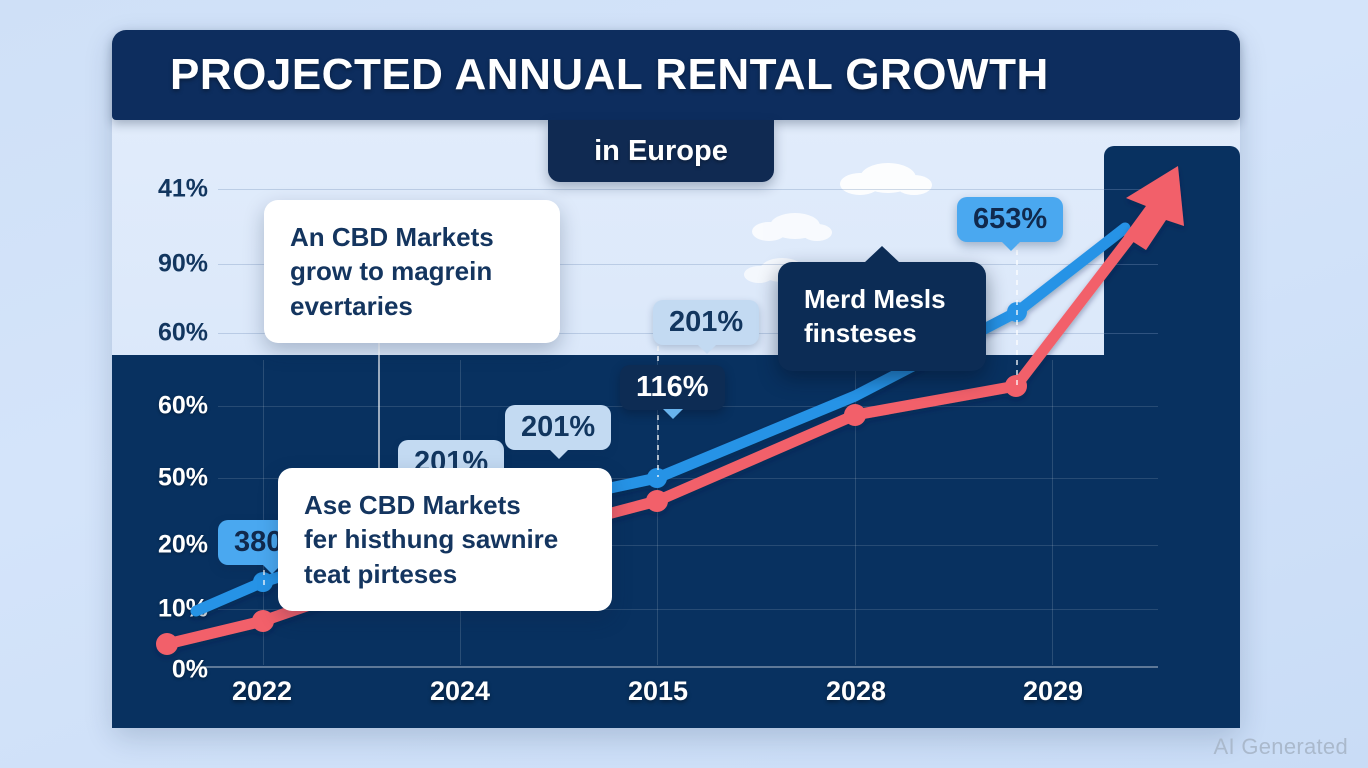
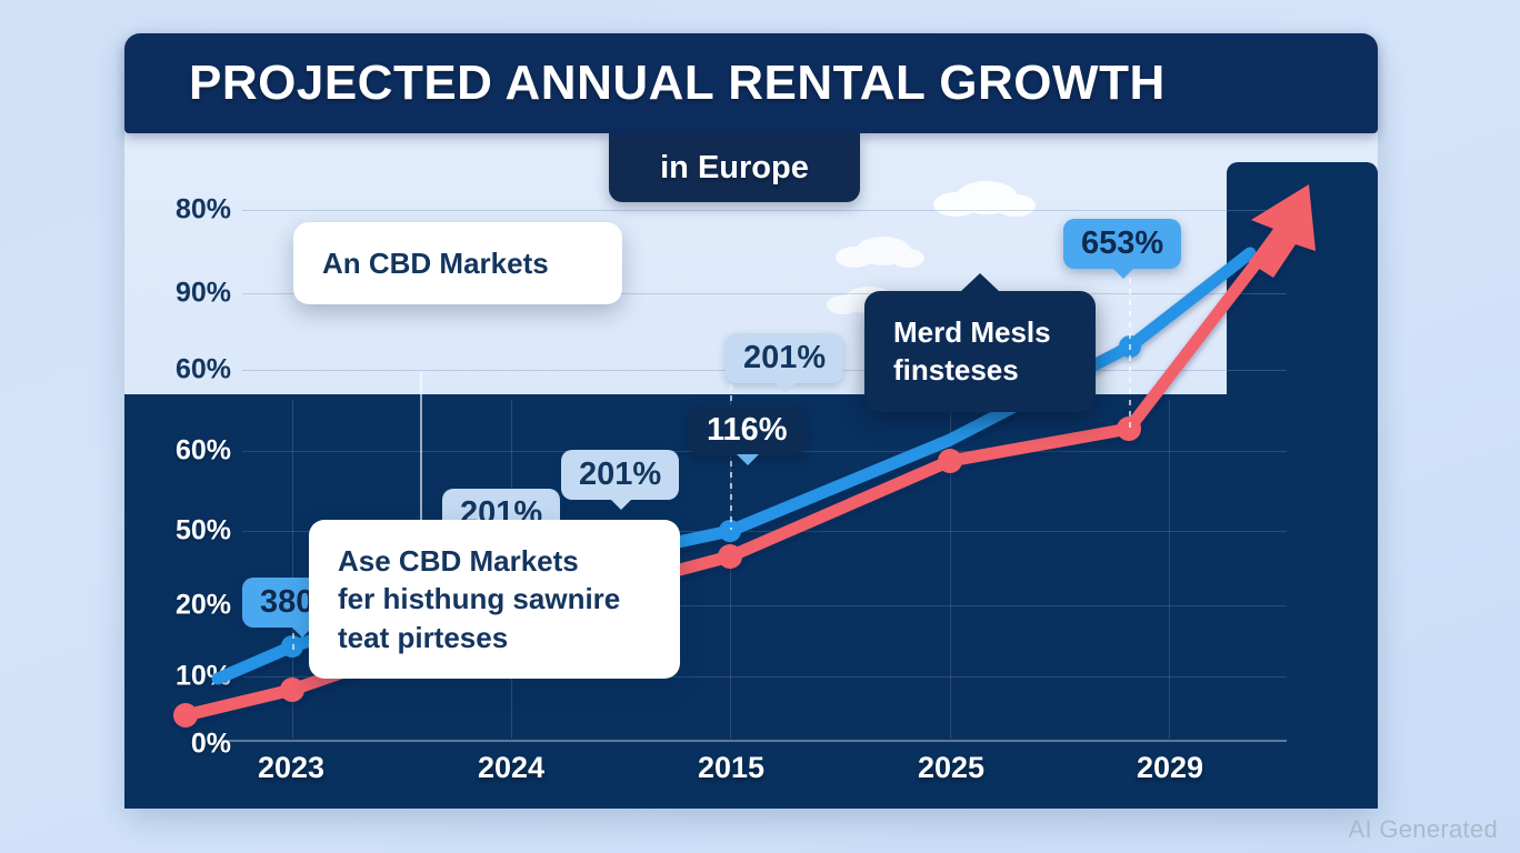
- 41%
+ 80%
  90%
  60%
  60%
  50%
  20%
  0%
- 2022
+ 2023
  2024
  2015
- 2028
+ 2025
  2029
  380
  201%
  201%
  116%
  201%
  653%
  An CBD Markets
- grow to magrein
- evertaries
  Ase CBD Markets
  fer histhung sawnire
  teat pirteses
  Merd Mesls
  finsteses
  PROJECTED ANNUAL RENTAL GROWTH
  in Europe
  AI Generated
